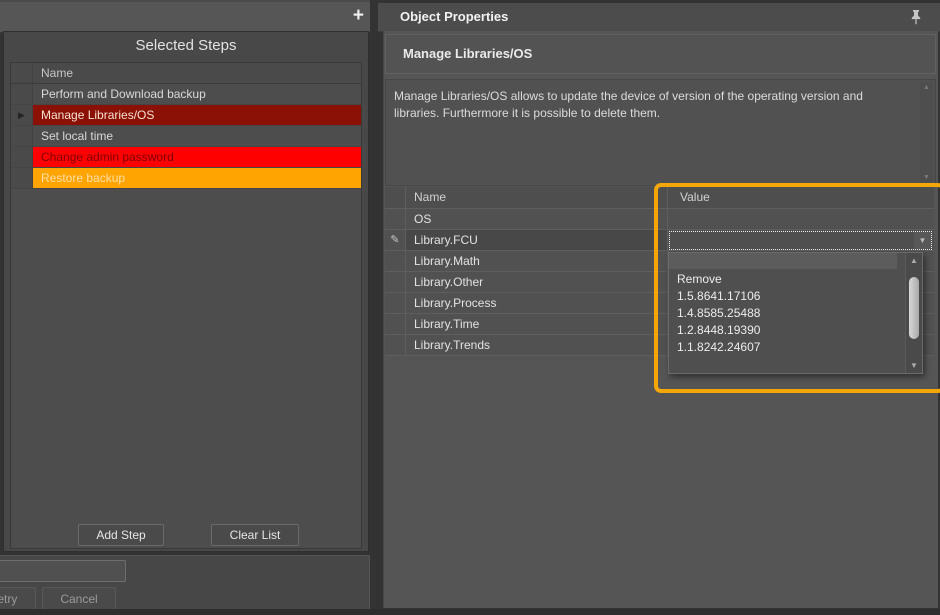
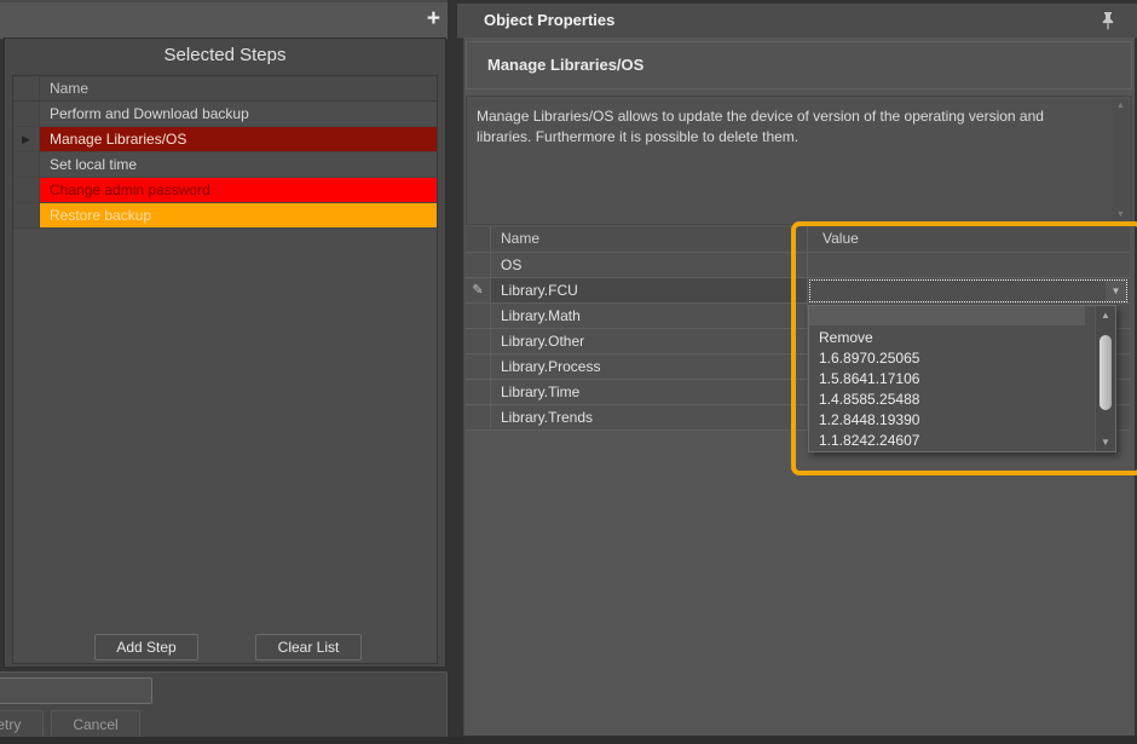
  +
  Selected Steps
  Name
  Perform and Download backup
  ▶
  Manage Libraries/OS
  Set local time
  Change admin password
  Restore backup
  Add Step
  Clear List
  etry
  Cancel
  Object Properties
  Manage Libraries/OS
  Manage Libraries/OS allows to update the device of version of the operating version and libraries. Furthermore it is possible to delete them.
  Name
  Value
  OS
  ✎
  Library.FCU
  ▼
  Library.Math
  Library.Other
  Library.Process
  Library.Time
  Library.Trends
  Remove
+ 1.6.8970.25065
  1.5.8641.17106
  1.4.8585.25488
  1.2.8448.19390
  1.1.8242.24607
  ▲
  ▼
